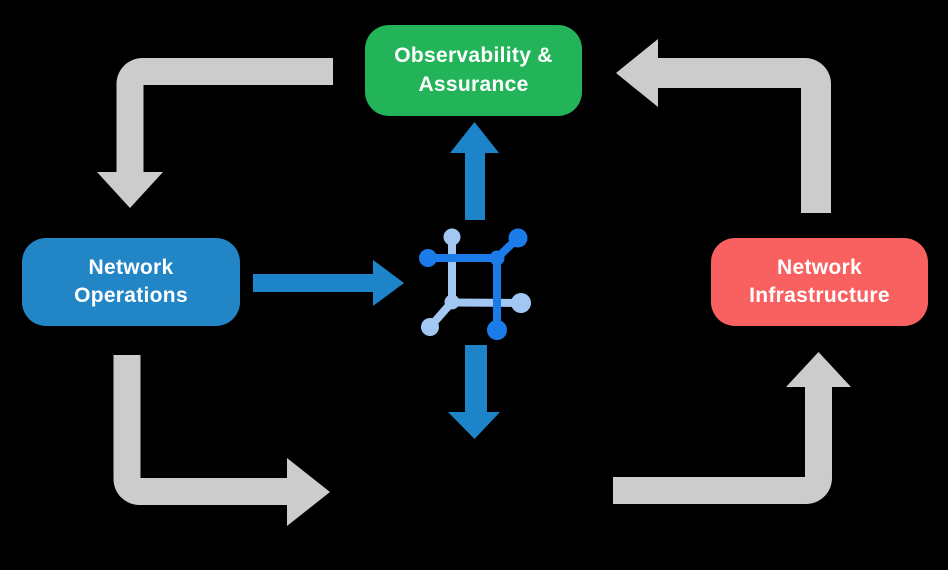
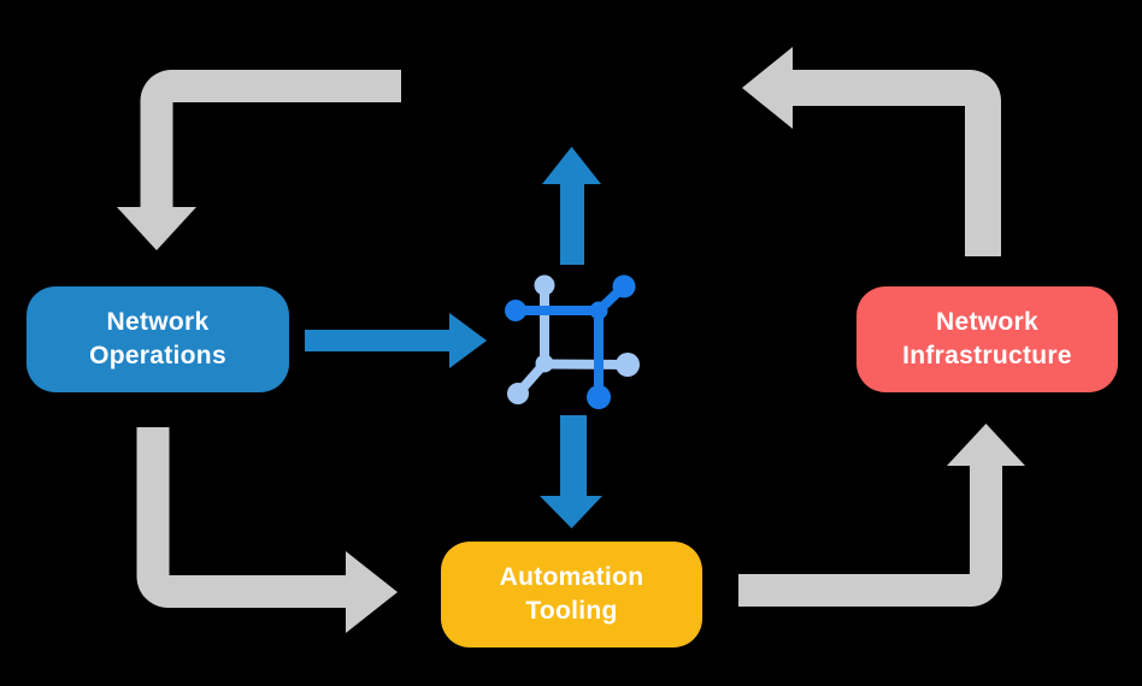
- Observability &
- Assurance
  Network
  Operations
  Network
  Infrastructure
+ Automation
+ Tooling
